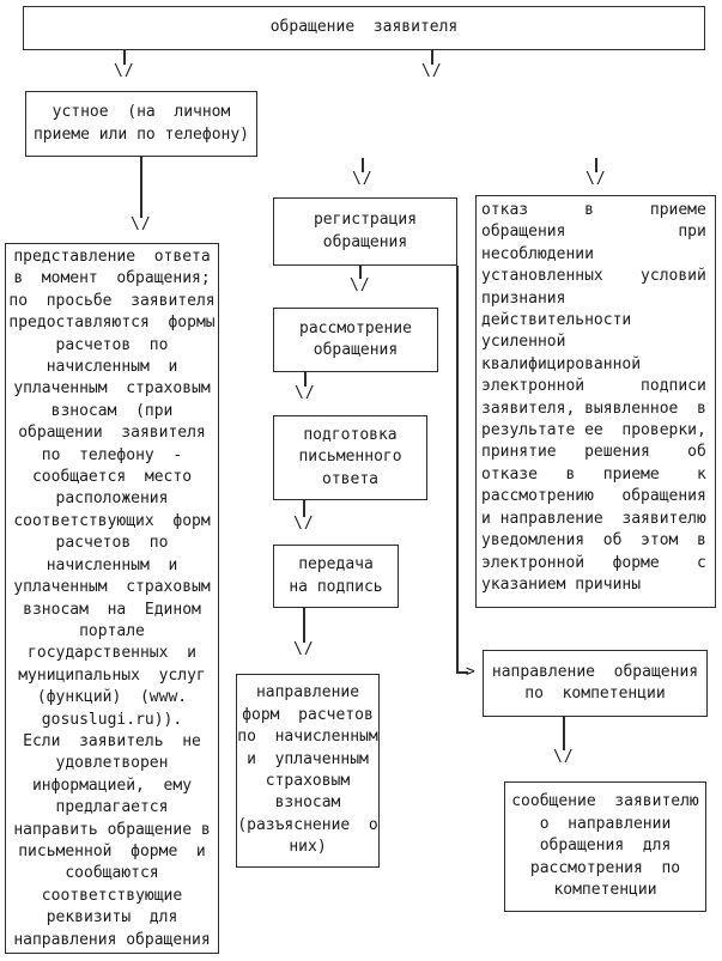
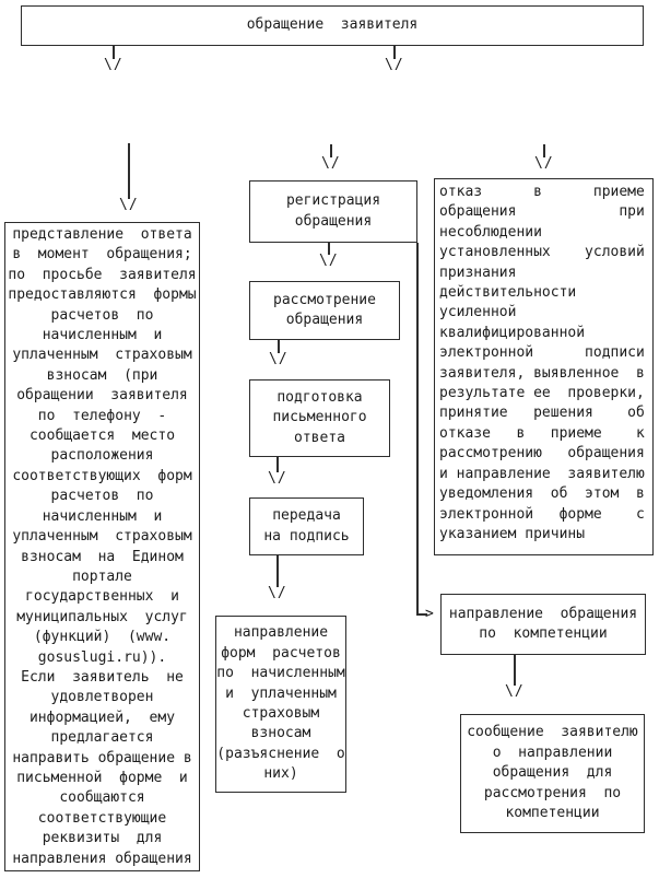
  обращение заявителя
- устное (на личном
- приеме или по телефону)
  представление ответа
  в момент обращения;
  по просьбе заявителя
  предоставляются формы
  расчетов по
  начисленным и
  уплаченным страховым
  взносам (при
  обращении заявителя
  по телефону -
  сообщается место
  расположения
  соответствующих форм
  расчетов по
  начисленным и
  уплаченным страховым
  взносам на Едином
  портале
  государственных и
  муниципальных услуг
  (функций) (www.
  gosuslugi.ru)).
  Если заявитель не
  удовлетворен
  информацией, ему
  предлагается
  направить обращение в
  письменной форме и
  сообщаются
  соответствующие
  реквизиты для
  направления обращения
  регистрация
  обращения
  рассмотрение
  обращения
  подготовка
  письменного
  ответа
  передача
  на подпись
  направление
  форм расчетов
  по начисленным
  и уплаченным
  страховым
  взносам
  (разъяснение о
  них)
  отказ в приеме
  обращения при
  несоблюдении
  установленных условий
  признания
  действительности
  усиленной
  квалифицированной
  электронной подписи
  заявителя, выявленное в
  результате ее проверки,
  принятие решения об
  отказе в приеме к
  рассмотрению обращения
  и направление заявителю
  уведомления об этом в
  электронной форме с
  указанием причины
  направление обращения
  по компетенции
  сообщение заявителю
  о направлении
  обращения для
  рассмотрения по
  компетенции
  \/
  \/
  \/
  \/
  \/
  \/
  \/
  \/
  \/
  \/
  >
